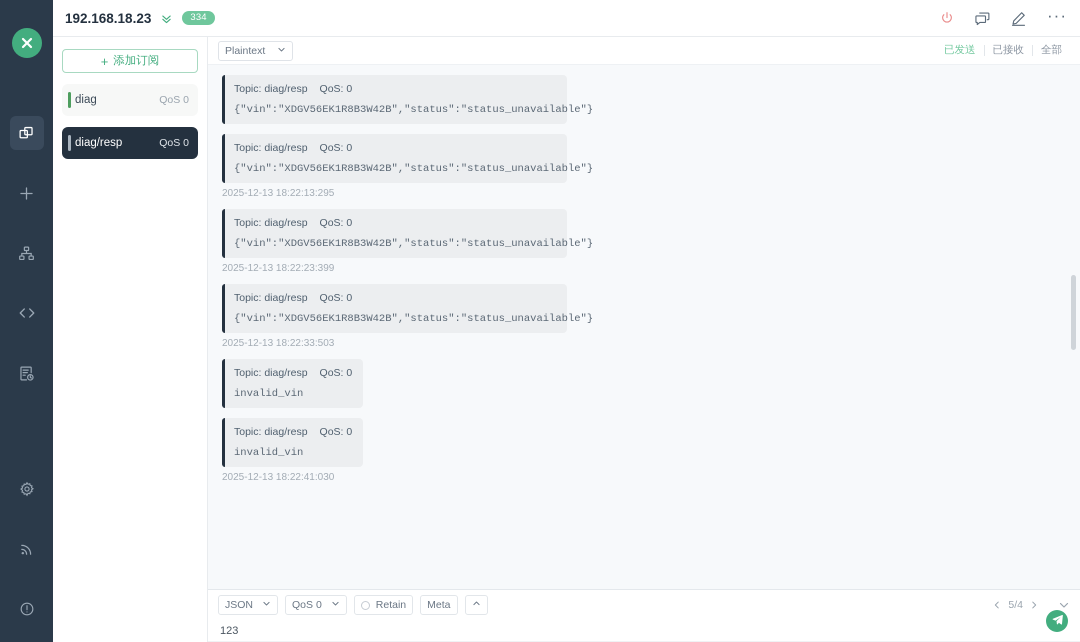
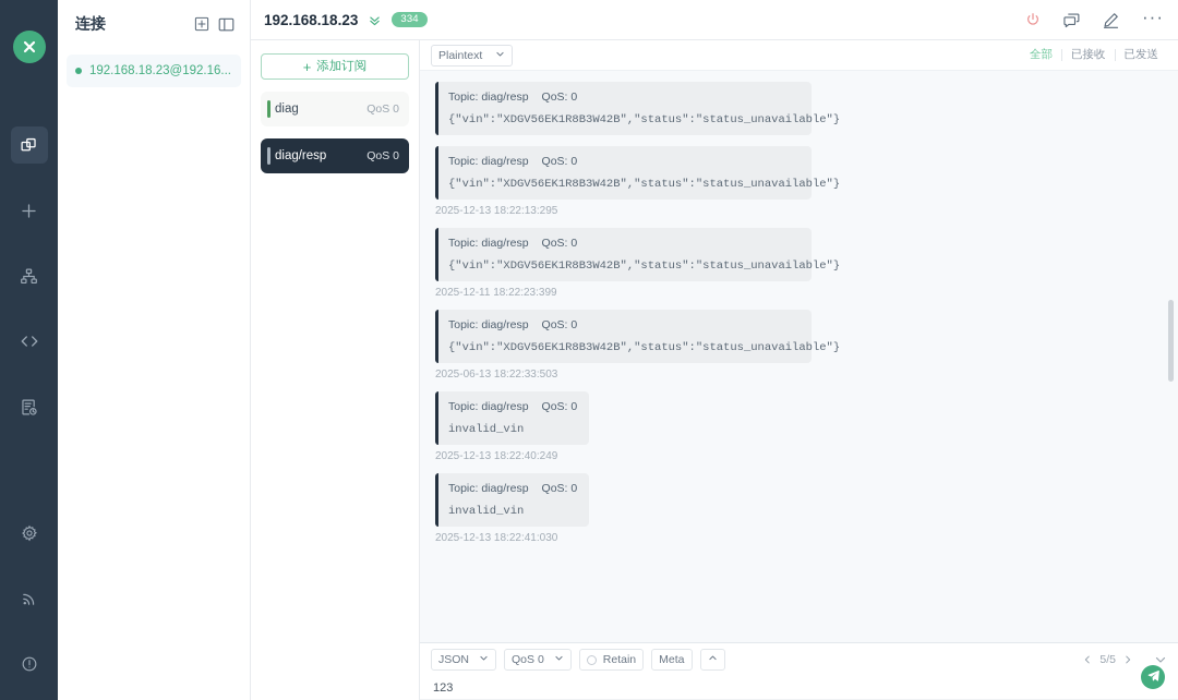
+ 连接
+ 192.168.18.23@192.16...
  192.168.18.23
  334
  ···
  +
  添加订阅
  diag
  QoS 0
  diag/resp
  QoS 0
  Plaintext
- 已发送
+ 全部
  已接收
- 全部
+ 已发送
  Topic: diag/resp QoS: 0
  {"vin":"XDGV56EK1R8B3W42B","status":"status_unavailable"}
  Topic: diag/resp QoS: 0
  {"vin":"XDGV56EK1R8B3W42B","status":"status_unavailable"}
  2025-12-13 18:22:13:295
  Topic: diag/resp QoS: 0
  {"vin":"XDGV56EK1R8B3W42B","status":"status_unavailable"}
- 2025-12-13 18:22:23:399
+ 2025-12-11 18:22:23:399
  Topic: diag/resp QoS: 0
  {"vin":"XDGV56EK1R8B3W42B","status":"status_unavailable"}
- 2025-12-13 18:22:33:503
+ 2025-06-13 18:22:33:503
  Topic: diag/resp QoS: 0
  invalid_vin
+ 2025-12-13 18:22:40:249
  Topic: diag/resp QoS: 0
  invalid_vin
  2025-12-13 18:22:41:030
  JSON
  QoS 0
  Retain
  Meta
- 5/4
+ 5/5
  123
